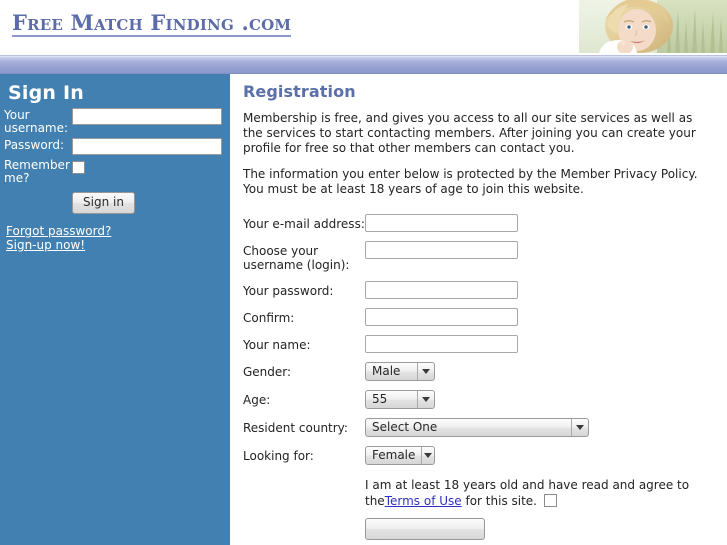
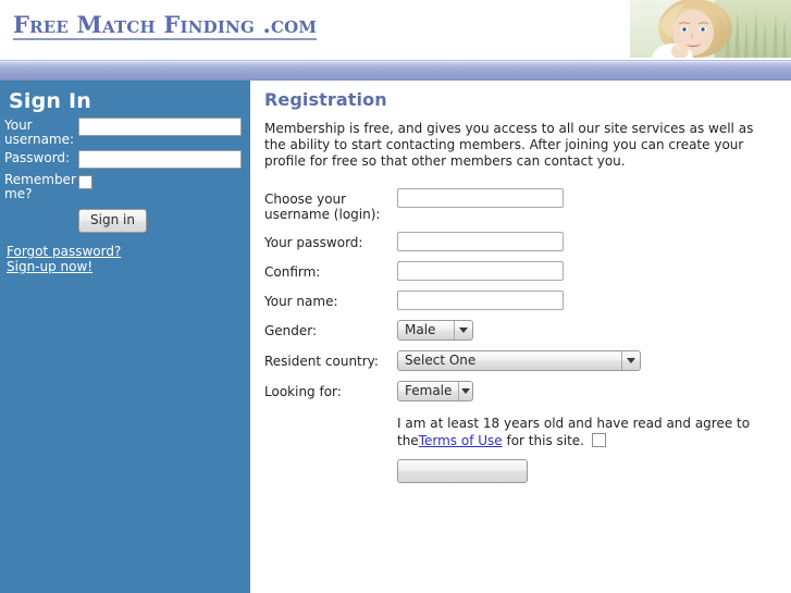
  Free Match Finding .com
  Sign In
  Your username:
  Password:
  Remember me?
  Sign in
  Forgot password?
  Sign-up now!
  Registration
- Membership is free, and gives you access to all our site services as well as the services to start contacting members. After joining you can create your profile for free so that other members can contact you.
+ Membership is free, and gives you access to all our site services as well as the ability to start contacting members. After joining you can create your profile for free so that other members can contact you.
- The information you enter below is protected by the Member Privacy Policy. You must be at least 18 years of age to join this website.
- Your e-mail address:
  Choose your username (login):
  Your password:
  Confirm:
  Your name:
  Gender:
  Male
- Age:
- 55
  Resident country:
  Select One
  Looking for:
  Female
  I am at least 18 years old and have read and agree to theTerms of Use for this site.
